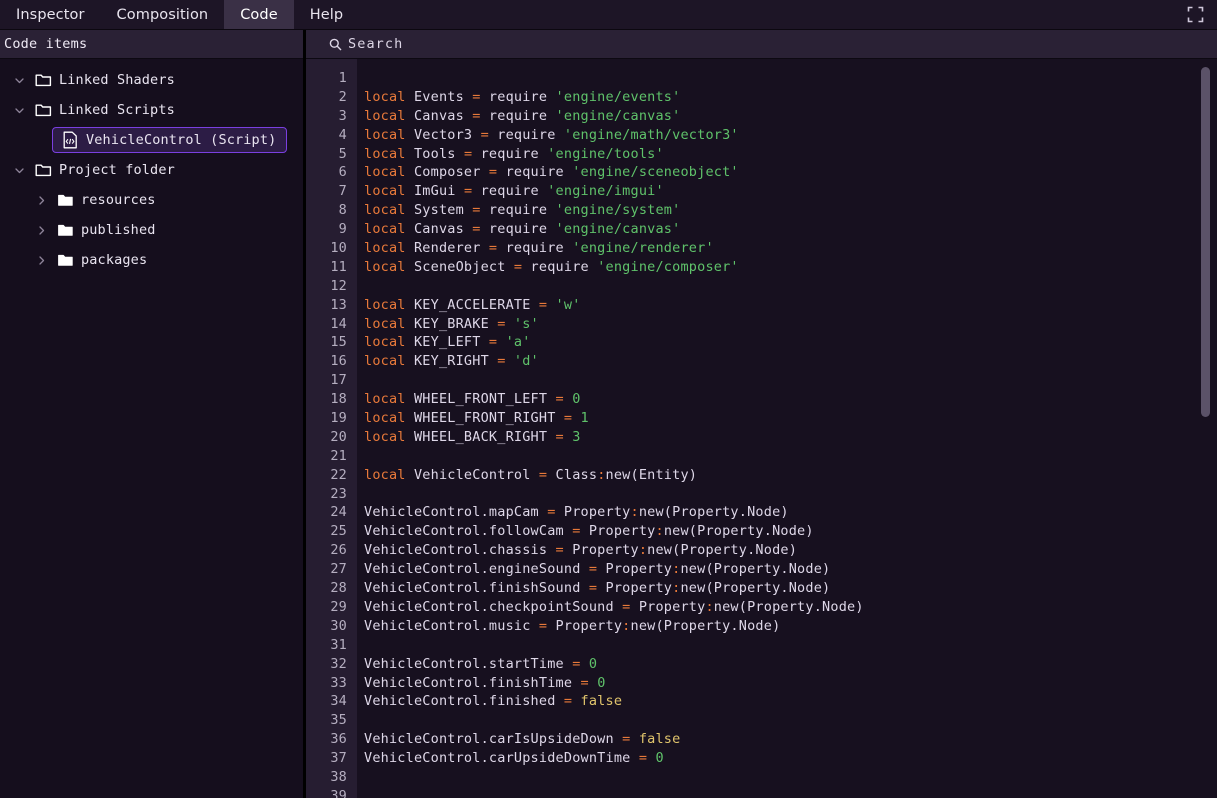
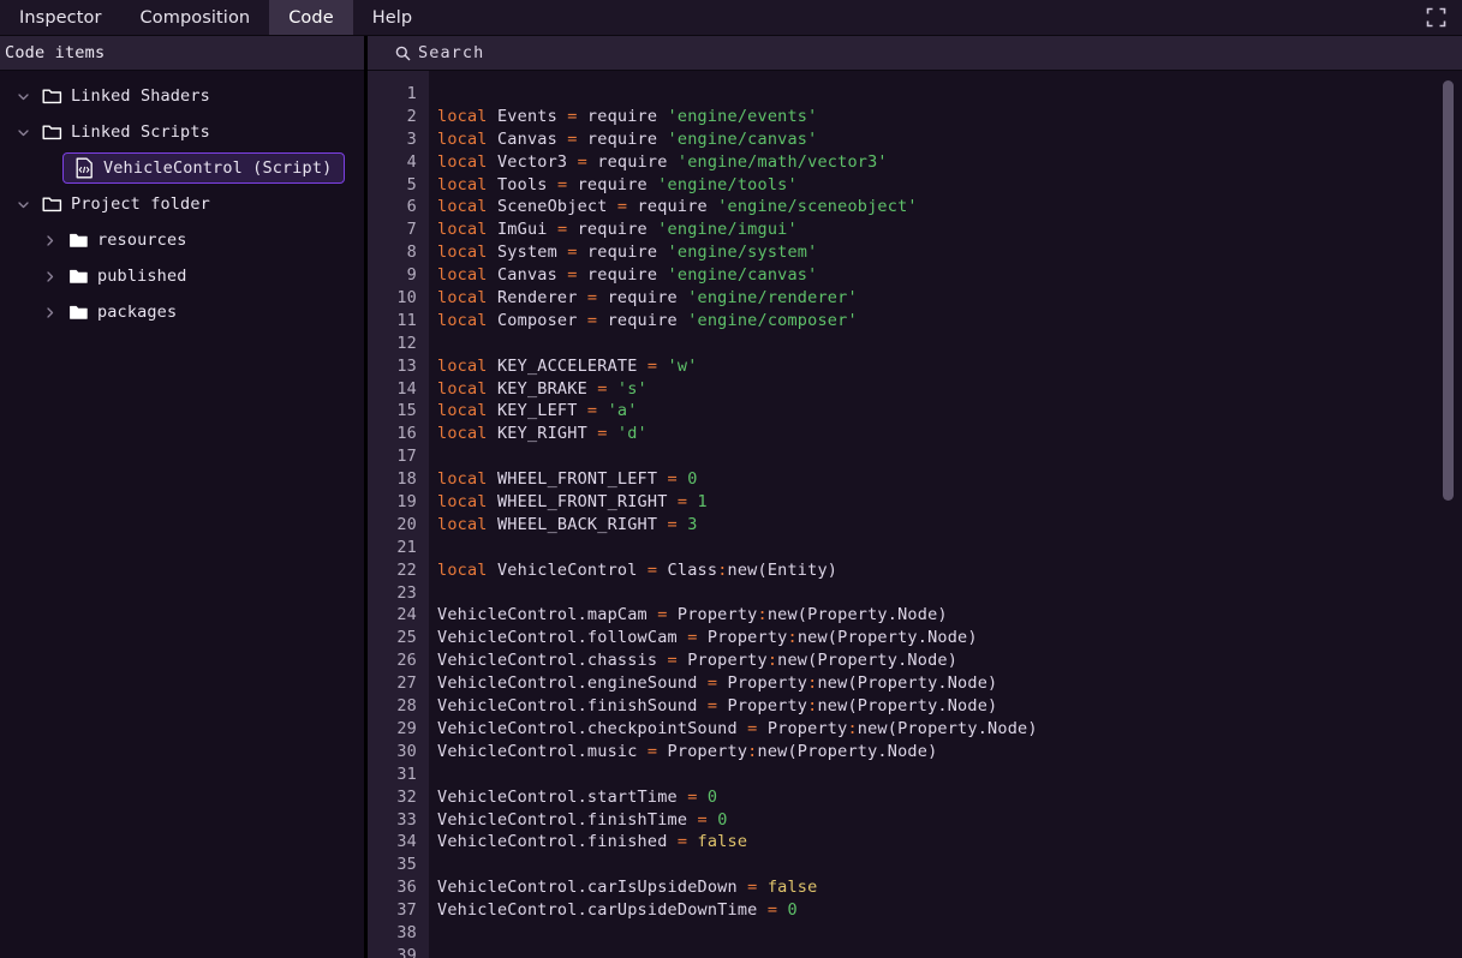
  Inspector
  Composition
  Code
  Help
  Code items
  Linked Shaders
  Linked Scripts
  VehicleControl (Script)
  Project folder
  resources
  published
  packages
  Search
  1
  2
  3
  4
  5
  6
  7
  8
  9
  10
  11
  12
  13
  14
  15
  16
  17
  18
  19
  20
  21
  22
  23
  24
  25
  26
  27
  28
  29
  30
  31
  32
  33
  34
  35
  36
  37
  38
  39
  local Events = require 'engine/events'
  local Canvas = require 'engine/canvas'
  local Vector3 = require 'engine/math/vector3'
  local Tools = require 'engine/tools'
- local Composer = require 'engine/sceneobject'
+ local SceneObject = require 'engine/sceneobject'
  local ImGui = require 'engine/imgui'
  local System = require 'engine/system'
  local Canvas = require 'engine/canvas'
  local Renderer = require 'engine/renderer'
- local SceneObject = require 'engine/composer'
+ local Composer = require 'engine/composer'
  local KEY_ACCELERATE = 'w'
  local KEY_BRAKE = 's'
  local KEY_LEFT = 'a'
  local KEY_RIGHT = 'd'
  local WHEEL_FRONT_LEFT = 0
  local WHEEL_FRONT_RIGHT = 1
  local WHEEL_BACK_RIGHT = 3
  local VehicleControl = Class:new(Entity)
  VehicleControl.mapCam = Property:new(Property.Node)
  VehicleControl.followCam = Property:new(Property.Node)
  VehicleControl.chassis = Property:new(Property.Node)
  VehicleControl.engineSound = Property:new(Property.Node)
  VehicleControl.finishSound = Property:new(Property.Node)
  VehicleControl.checkpointSound = Property:new(Property.Node)
  VehicleControl.music = Property:new(Property.Node)
  VehicleControl.startTime = 0
  VehicleControl.finishTime = 0
  VehicleControl.finished = false
  VehicleControl.carIsUpsideDown = false
  VehicleControl.carUpsideDownTime = 0
